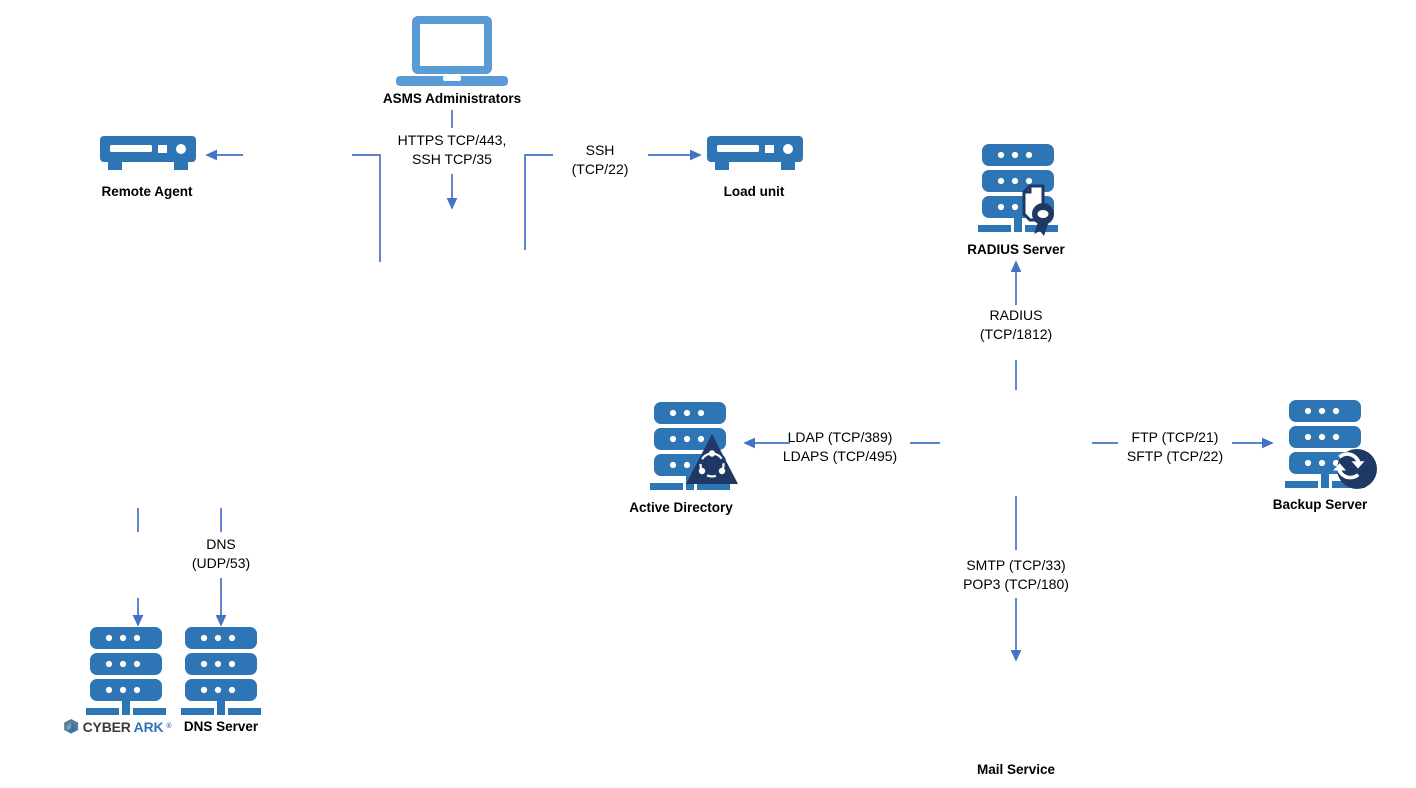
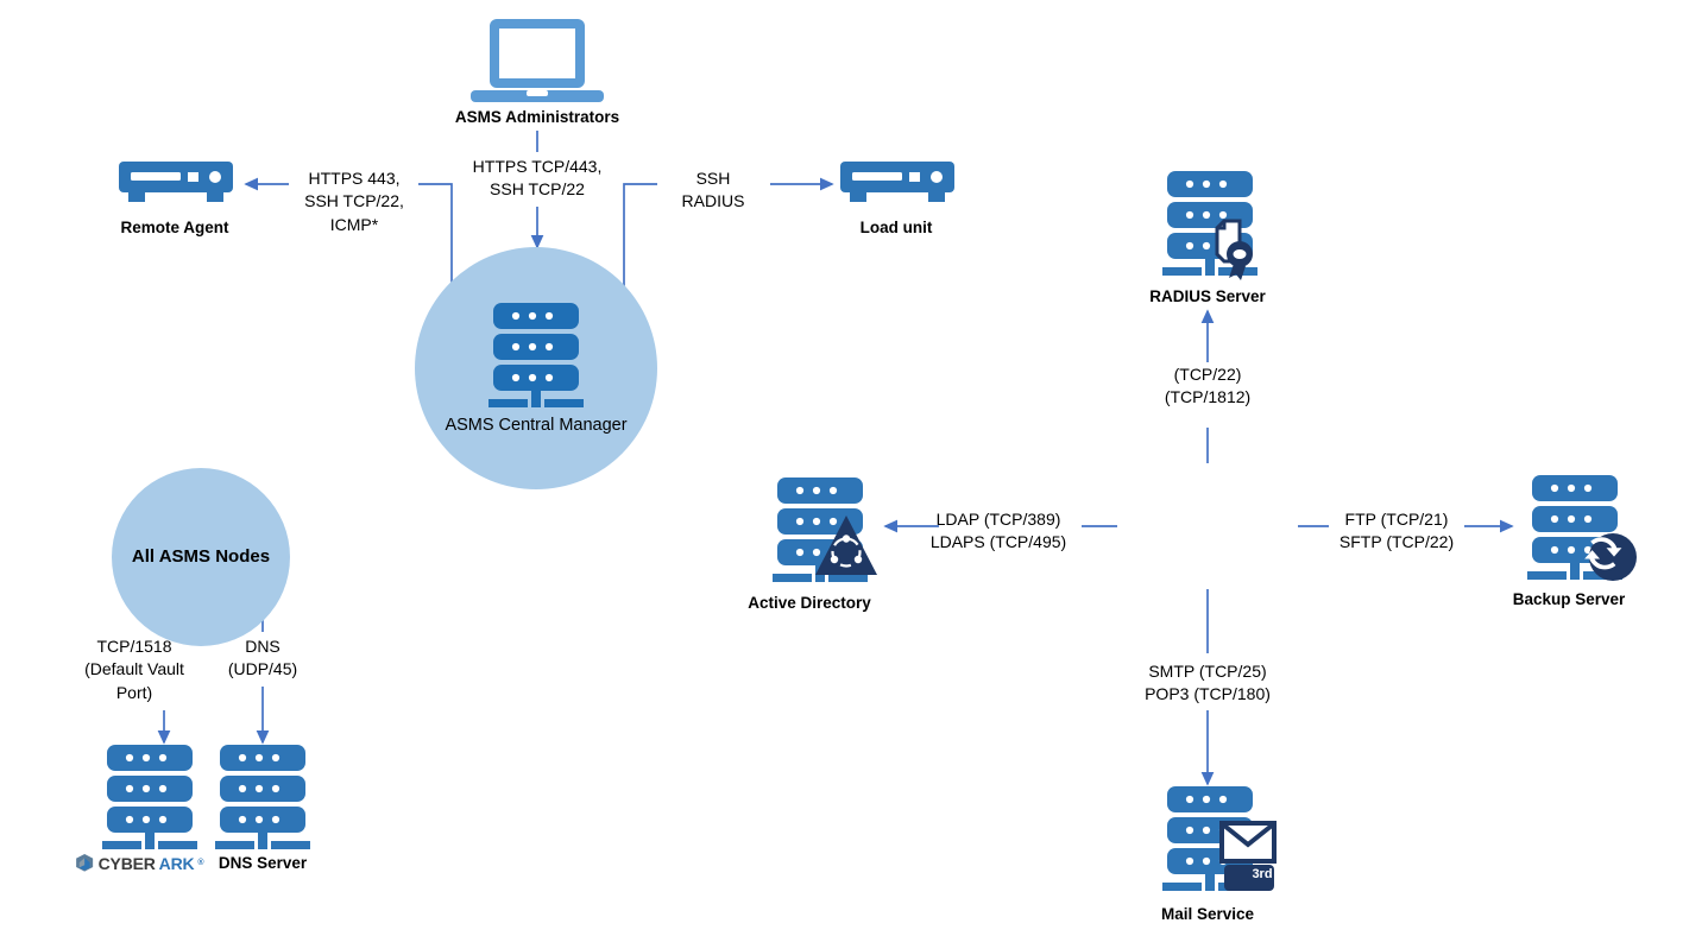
  ASMS Administrators
  Remote Agent
  Load unit
+ ASMS Central Manager
+ All ASMS Nodes
  CYBER
  ARK
  DNS Server
  RADIUS Server
  Active Directory
  Backup Server
+ 3rd
  Mail Service
  HTTPS TCP/443,
- SSH TCP/35
+ SSH TCP/22
+ HTTPS 443,
+ SSH TCP/22,
+ ICMP*
  SSH
- (TCP/22)
+ RADIUS
+ TCP/1518
+ (Default Vault
+ Port)
  DNS
- (UDP/53)
+ (UDP/45)
- RADIUS
+ (TCP/22)
  (TCP/1812)
  LDAP (TCP/389)
  LDAPS (TCP/495)
  FTP (TCP/21)
  SFTP (TCP/22)
- SMTP (TCP/33)
+ SMTP (TCP/25)
  POP3 (TCP/180)
